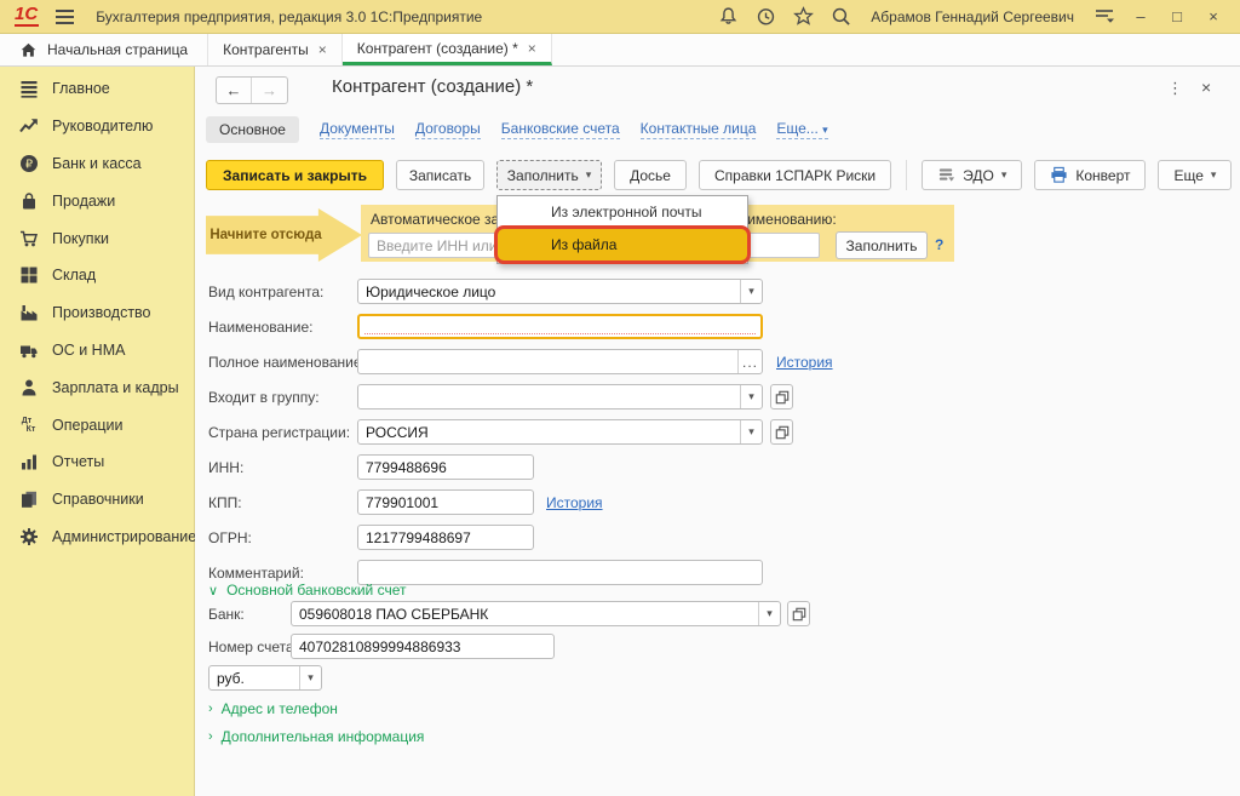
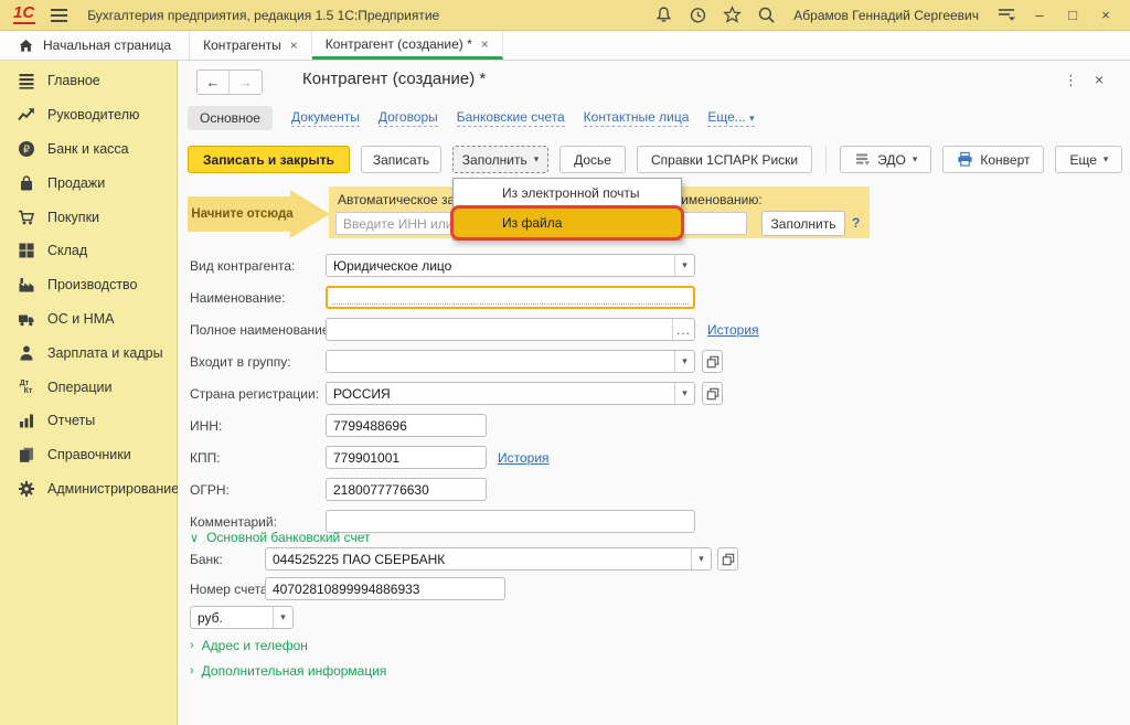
  1С
- Бухгалтерия предприятия, редакция 3.0 1С:Предприятие
+ Бухгалтерия предприятия, редакция 1.5 1С:Предприятие
  Абрамов Геннадий Сергеевич
  –
  □
  ×
  Начальная страница
  Контрагенты
  ×
  Контрагент (создание) *
  ×
  Главное
  Руководителю
  ₽
  Банк и касса
  Продажи
  Покупки
  Склад
  Производство
  ОС и НМА
  Зарплата и кадры
  Операции
  Отчеты
  Справочники
  Администрирование
  ←
  →
  Контрагент (создание) *
  ⋮
  ×
  Основное
  Документы
  Договоры
  Банковские счета
  Контактные лица
  Еще... ▾
  Записать и закрыть
  Записать
  Заполнить
  ▾
  Досье
  Справки 1СПАРК Риски
  ЭДО
  ▾
  Конверт
  Еще
  ▾
  Начните отсюда
  Заполнить
  ?
  Из электронной почты
  Из файла
  Вид контрагента:
  Юридическое лицо
  ▾
  Наименование:
  Полное наименовани
  ...
  История
  Входит в группу:
  ▾
  Страна регистрации:
  РОССИЯ
  ▾
  ИНН:
  7799488696
  КПП:
  779901001
  История
  ОГРН:
- 1217799488697
+ 2180077776630
  Комментарий:
  ∨
  Основной банковский счет
  Банк:
- 059608018 ПАО СБЕРБАНК
+ 044525225 ПАО СБЕРБАНК
  ▾
  Номер счет
  40702810899994886933
  руб.
  ▾
  ›
  Адрес и телефон
  ›
  Дополнительная информация
